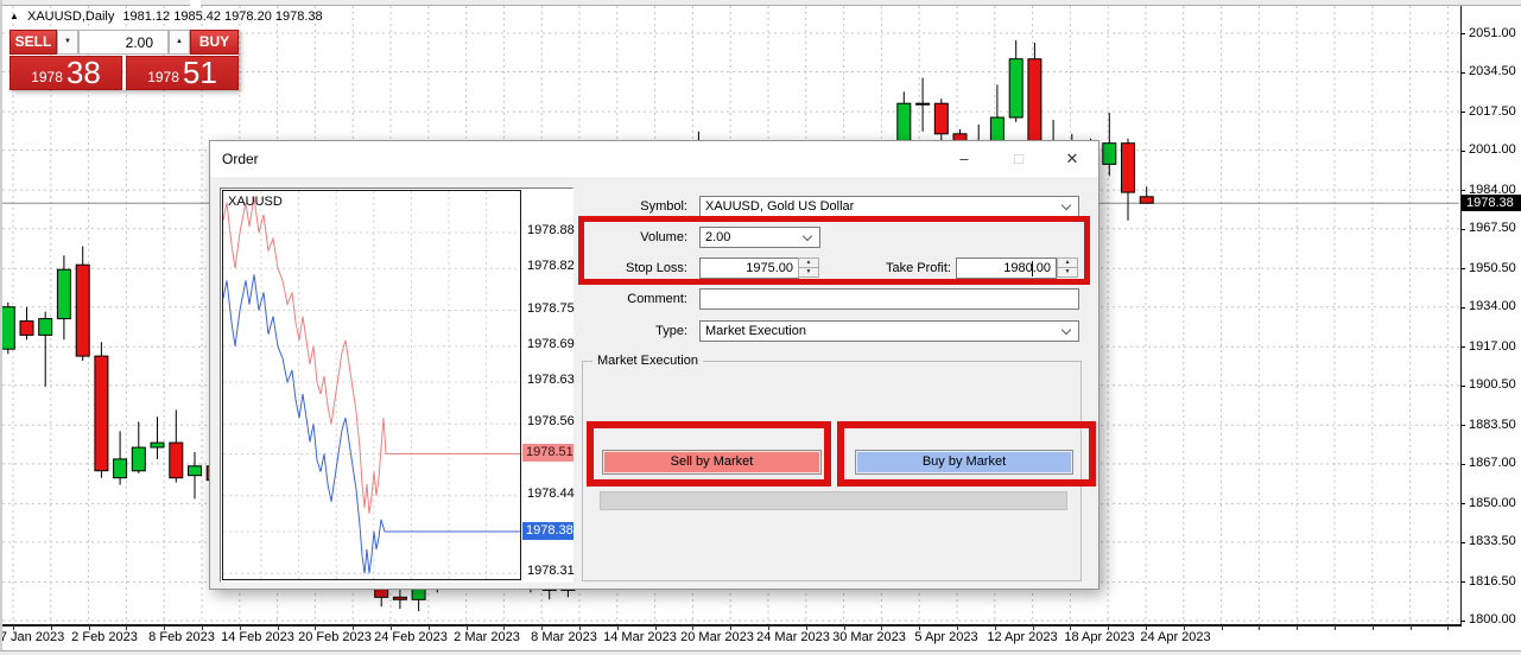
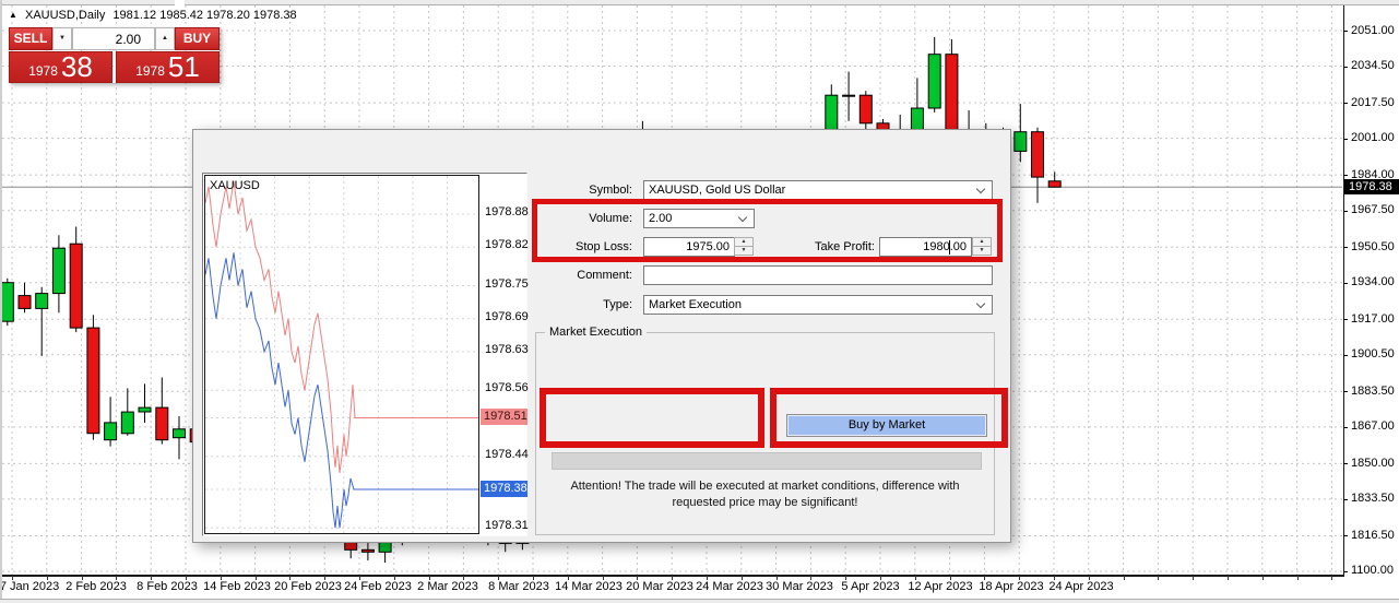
  1978.38
  2051.00
  2034.50
  2017.50
  2001.00
  1984.00
  1967.50
  1950.50
  1934.00
  1917.00
  1900.50
  1883.50
  1867.00
  1850.00
  1833.50
  1816.50
- 1800.00
+ 1100.00
  7 Jan 2023
  2 Feb 2023
  8 Feb 2023
  14 Feb 2023
  20 Feb 2023
  24 Feb 2023
  2 Mar 2023
  8 Mar 2023
  14 Mar 2023
  20 Mar 2023
  24 Mar 2023
  30 Mar 2023
  5 Apr 2023
  12 Apr 2023
  18 Apr 2023
  24 Apr 2023
  ▲ XAUUSD,Daily 1981.12 1985.42 1978.20 1978.38
  SELL
  2.00
  BUY
  1978
  38
  1978
  51
- Order
- –
- □
- ✕
  XAUUSD
  1978.88
  1978.82
  1978.75
  1978.69
  1978.63
  1978.56
  1978.44
  1978.31
  1978.51
  1978.38
  Symbol:
  XAUUSD, Gold US Dollar
  Volume:
  2.00
  Stop Loss:
  1975.00
  Take Profit:
  1980.00
  Comment:
  Type:
  Market Execution
  Market Execution
- Sell by Market
  Buy by Market
+ Attention! The trade will be executed at market conditions, difference with
+ requested price may be significant!
